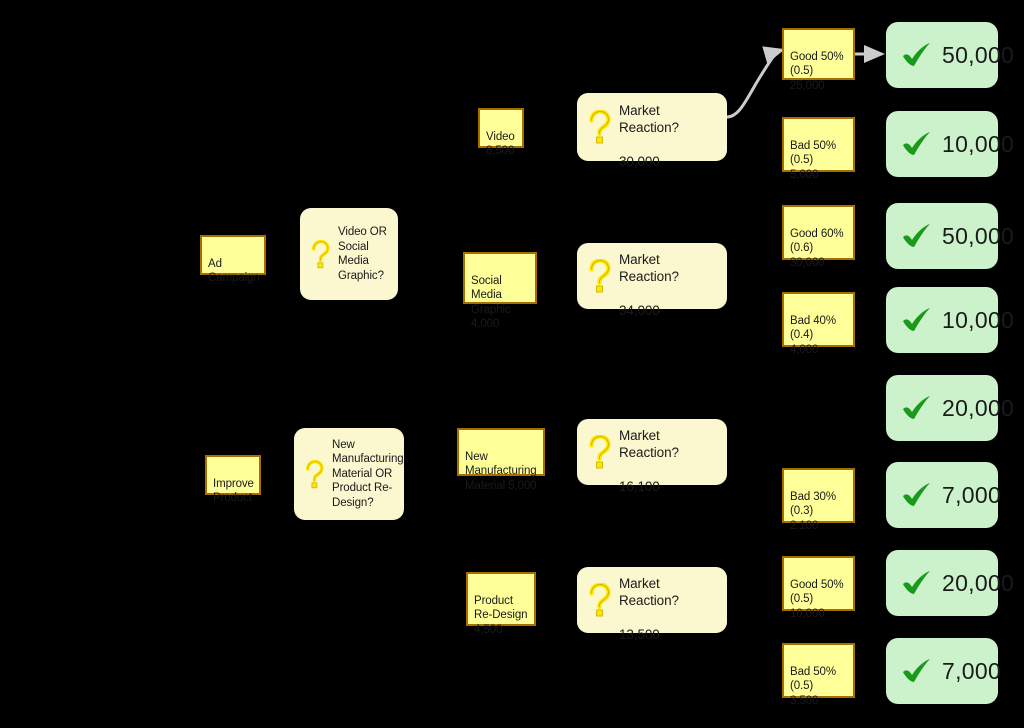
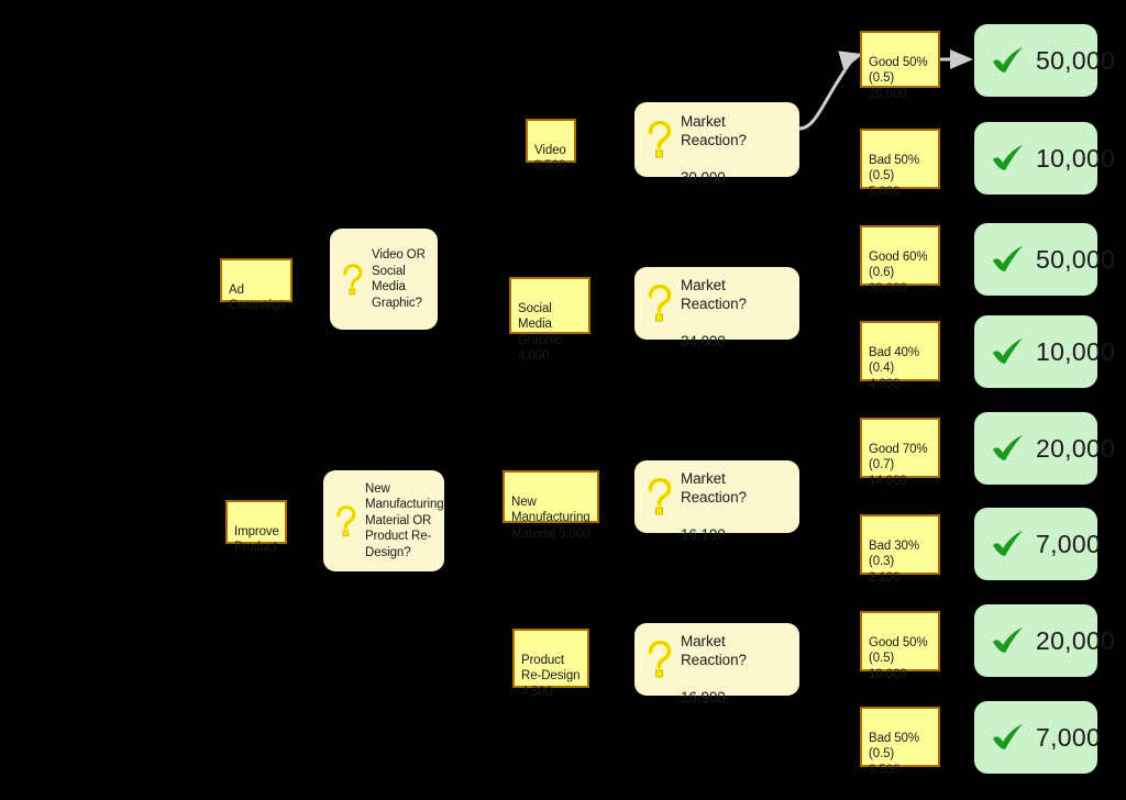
  Ad
  Campaign
  Improve
  Product
  Video OR
  Social
  Media
  Graphic?
  New
  Manufacturing
  Material OR
  Product Re-
  Design?
  Video
  8,500
  Market Reaction?
  30,000
  Good 50%
  (0.5)
  25,000
  50,000
  Bad 50%
  (0.5)
  5,000
  10,000
  Social Media
  Graphic
  4,000
  Market Reaction?
  34,000
  Good 60%
  (0.6)
  30,000
  50,000
  Bad 40%
  (0.4)
  4,000
  10,000
  New
  Manufacturing
  Material 5,000
  Market Reaction?
  16,100
+ Good 70%
+ (0.7)
+ 14,000
  20,000
  Bad 30%
  (0.3)
  2,100
  7,000
  Product
  Re-Design
  4,500
  Market Reaction?
- 13,500
+ 16,900
  Good 50%
  (0.5)
  10,000
  20,000
  Bad 50%
  (0.5)
  3,500
  7,000
